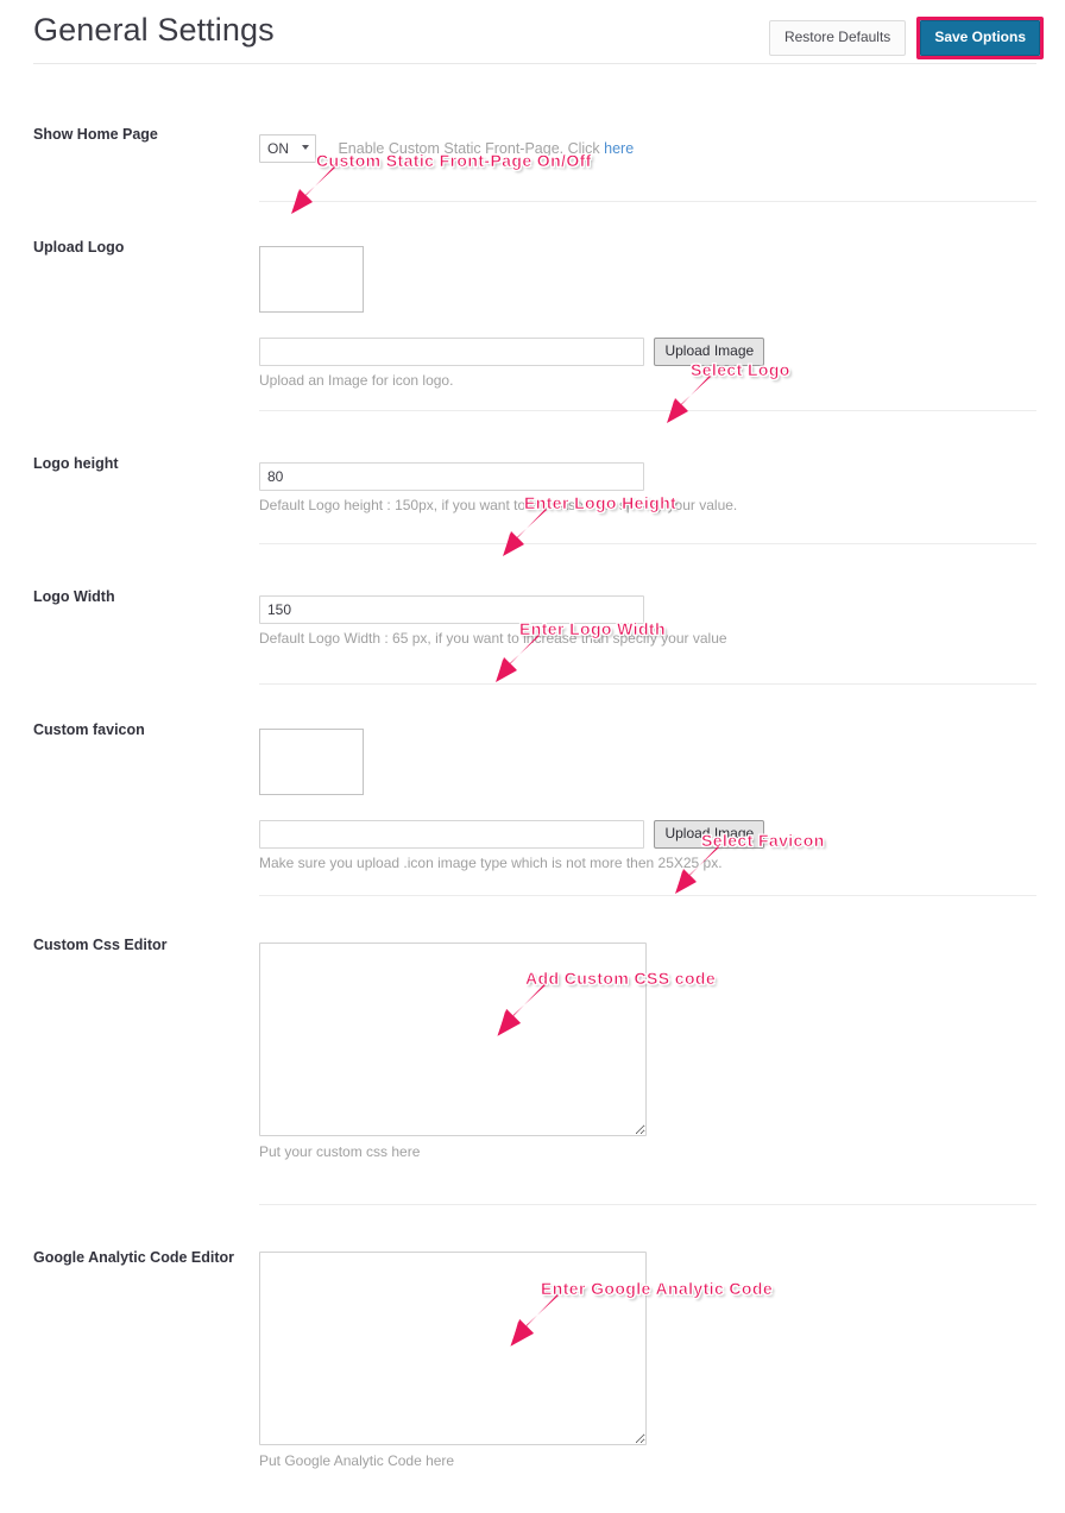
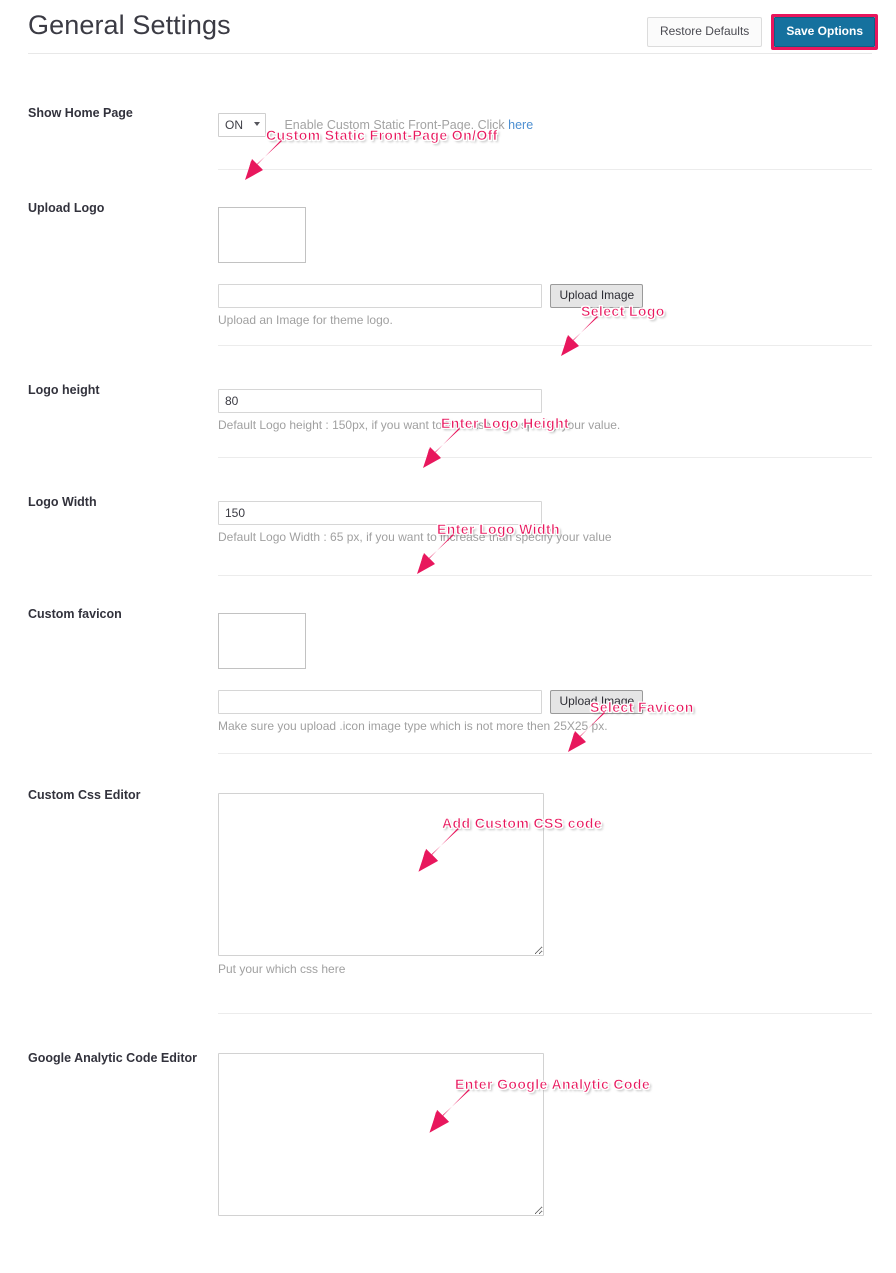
  General Settings
  Restore Defaults
  Save Options
  Show Home Page
  ON
  Enable Custom Static Front-Page. Click here
  Custom Static Front-Page On/Off
  Upload Logo
  Upload Image
- Upload an Image for icon logo.
+ Upload an Image for theme logo.
  Select Logo
  Logo height
  80
  Default Logo height : 150px, if you want to increase than specify your value.
  Enter Logo Height
  Logo Width
  150
  Default Logo Width : 65 px, if you want to increase than specify your value
  Enter Logo Width
  Custom favicon
  Upload Image
  Make sure you upload .icon image type which is not more then 25X25 px.
  Select Favicon
  Custom Css Editor
- Put your custom css here
+ Put your which css here
  Add Custom CSS code
  Google Analytic Code Editor
- Put Google Analytic Code here
  Enter Google Analytic Code
